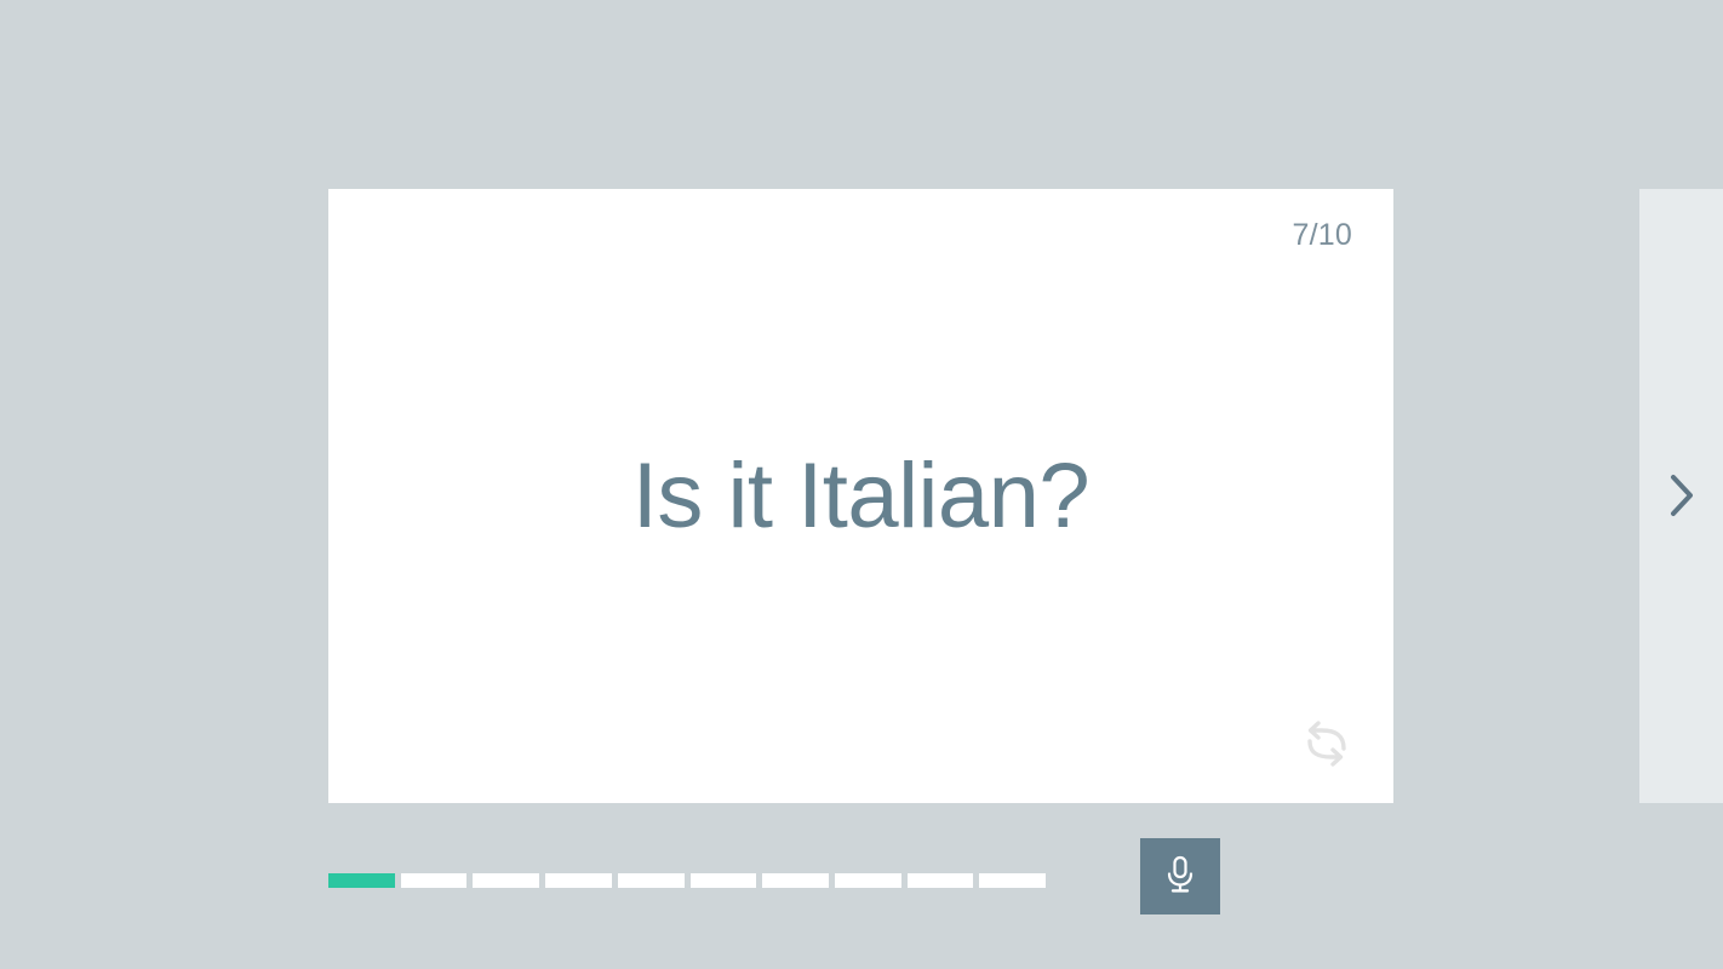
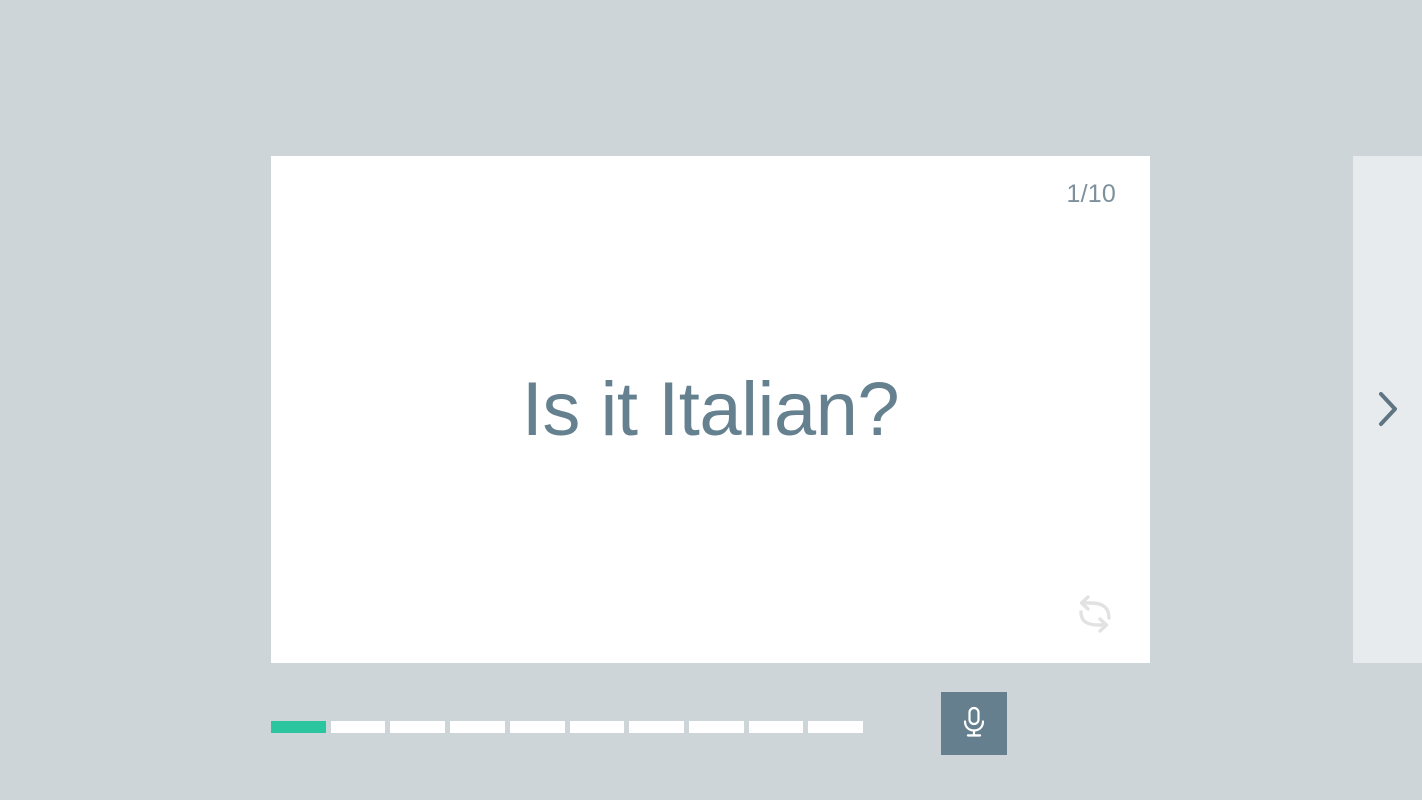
- 7/10
+ 1/10
  Is it Italian?
